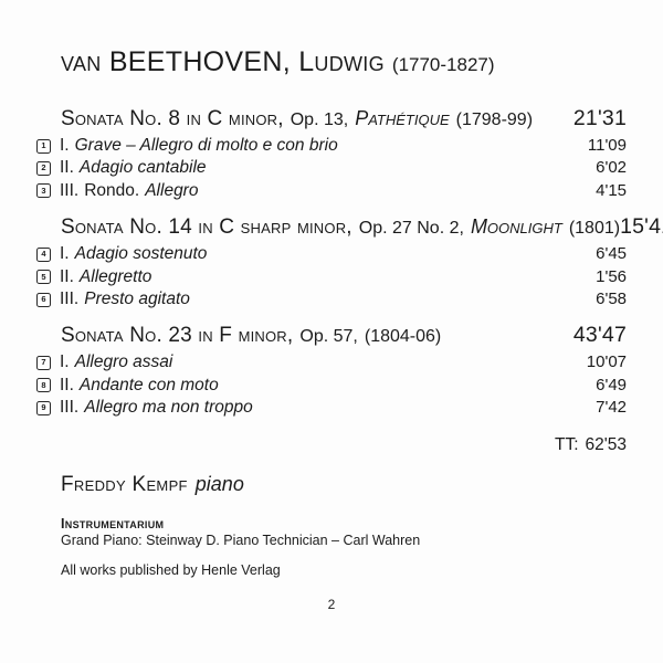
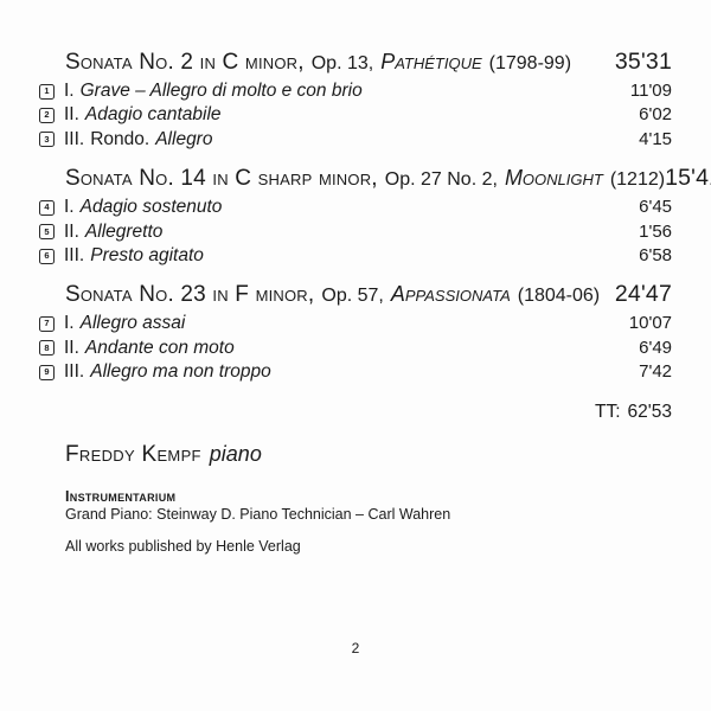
- van BEETHOVEN, Ludwig (1770-1827)
- Sonata No. 8 in C minor,
+ Sonata No. 2 in C minor,
  Op. 13,
  Pathétique
  (1798-99)
- 21'31
+ 35'31
  1
  I.
  Grave – Allegro di molto e con brio
  11'09
  2
  II.
  Adagio cantabile
  6'02
  3
  III.
  Rondo.
  Allegro
  4'15
  Sonata No. 14 in C sharp minor,
  Op. 27 No. 2,
  Moonlight
- (1801)
+ (1212)
  15'4
  4
  I.
  Adagio sostenuto
  6'45
  5
  II.
  Allegretto
  1'56
  6
  III.
  Presto agitato
  6'58
  Sonata No. 23 in F minor,
  Op. 57,
+ Appassionata
  (1804-06)
- 43'47
+ 24'47
  7
  I.
  Allegro assai
  10'07
  8
  II.
  Andante con moto
  6'49
  9
  III.
  Allegro ma non troppo
  7'42
  TT:
  62'53
  Freddy Kempf piano
  Instrumentarium
  Grand Piano: Steinway D. Piano Technician – Carl Wahren
  All works published by Henle Verlag
  2
